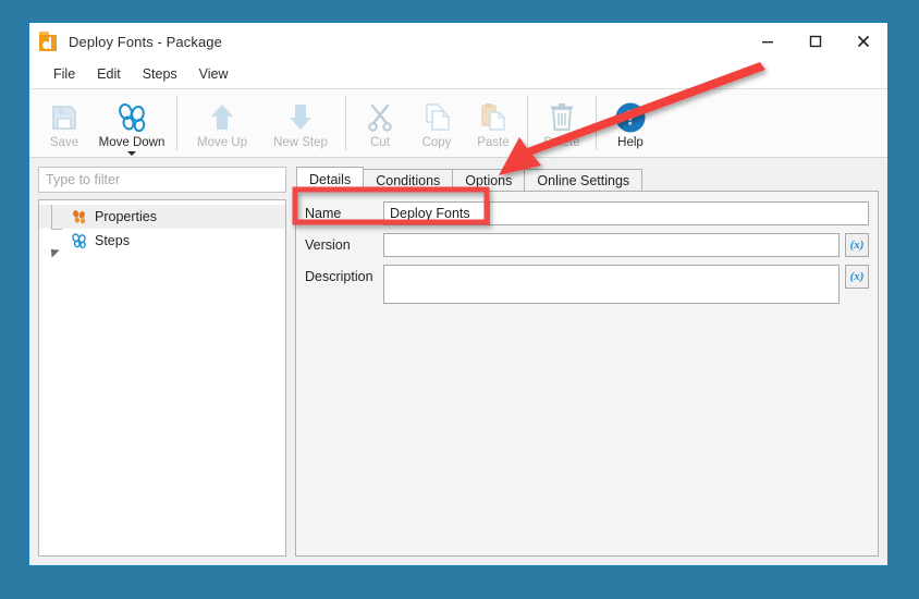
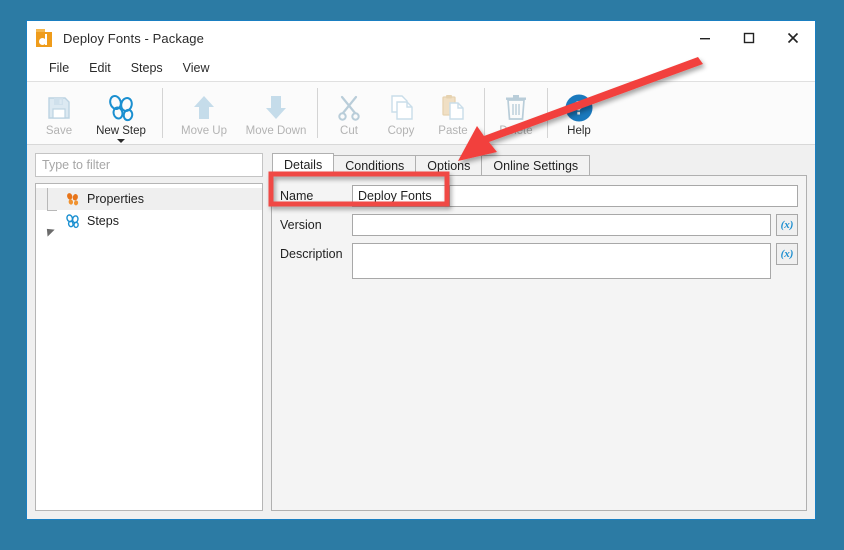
  Deploy Fonts - Package
  File
  Edit
  Steps
  View
  Save
- Move Down
+ New Step
  Move Up
- New Step
+ Move Down
  Cut
  Copy
  Paste
  Help
  Type to filter
  Properties
  Steps
  Details
  Conditions
  Options
  Online Settings
  Name
  Deploy Fonts
  Version
  (x)
  Description
  (x)
